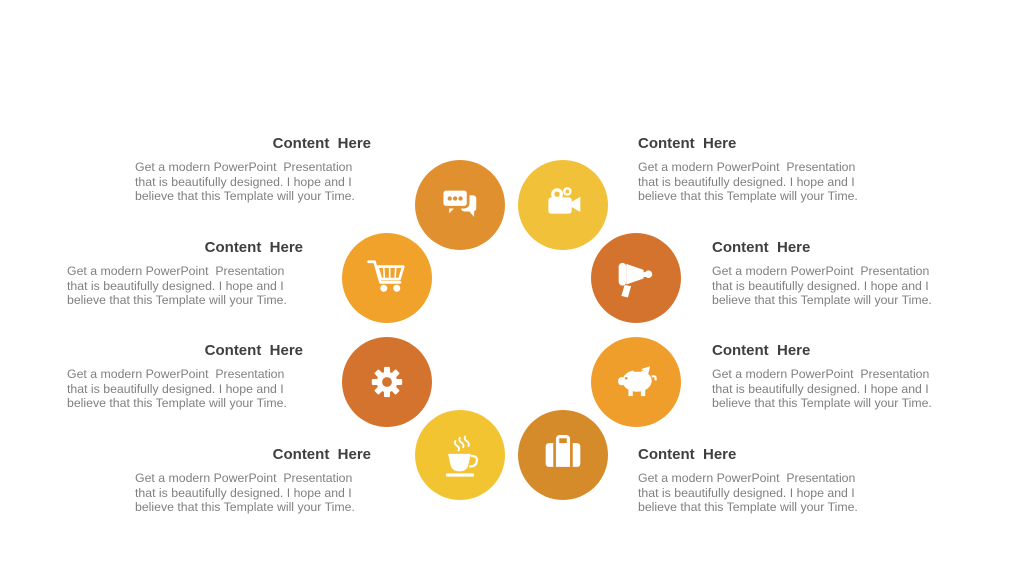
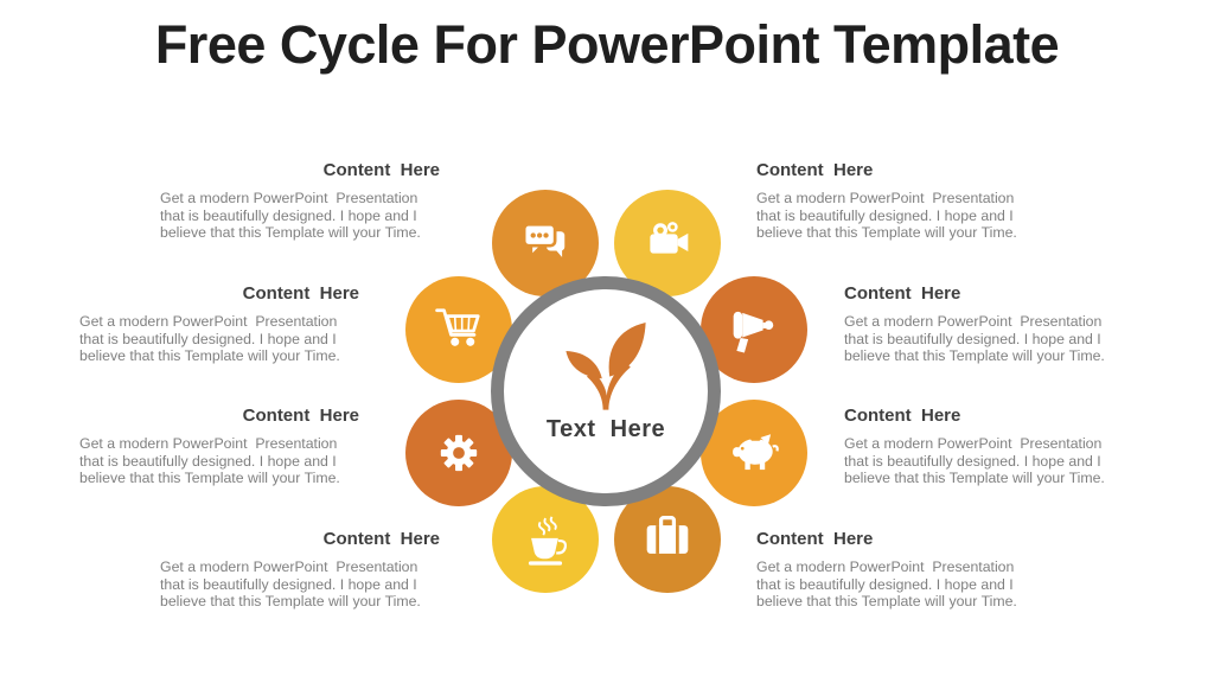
+ Free Cycle For PowerPoint Template
+ Text Here
  Content Here
  Get a modern PowerPoint Presentation
  that is beautifully designed. I hope and I
  believe that this Template will your Time.
  Content Here
  Get a modern PowerPoint Presentation
  that is beautifully designed. I hope and I
  believe that this Template will your Time.
  Content Here
  Get a modern PowerPoint Presentation
  that is beautifully designed. I hope and I
  believe that this Template will your Time.
  Content Here
  Get a modern PowerPoint Presentation
  that is beautifully designed. I hope and I
  believe that this Template will your Time.
  Content Here
  Get a modern PowerPoint Presentation
  that is beautifully designed. I hope and I
  believe that this Template will your Time.
  Content Here
  Get a modern PowerPoint Presentation
  that is beautifully designed. I hope and I
  believe that this Template will your Time.
  Content Here
  Get a modern PowerPoint Presentation
  that is beautifully designed. I hope and I
  believe that this Template will your Time.
  Content Here
  Get a modern PowerPoint Presentation
  that is beautifully designed. I hope and I
  believe that this Template will your Time.
